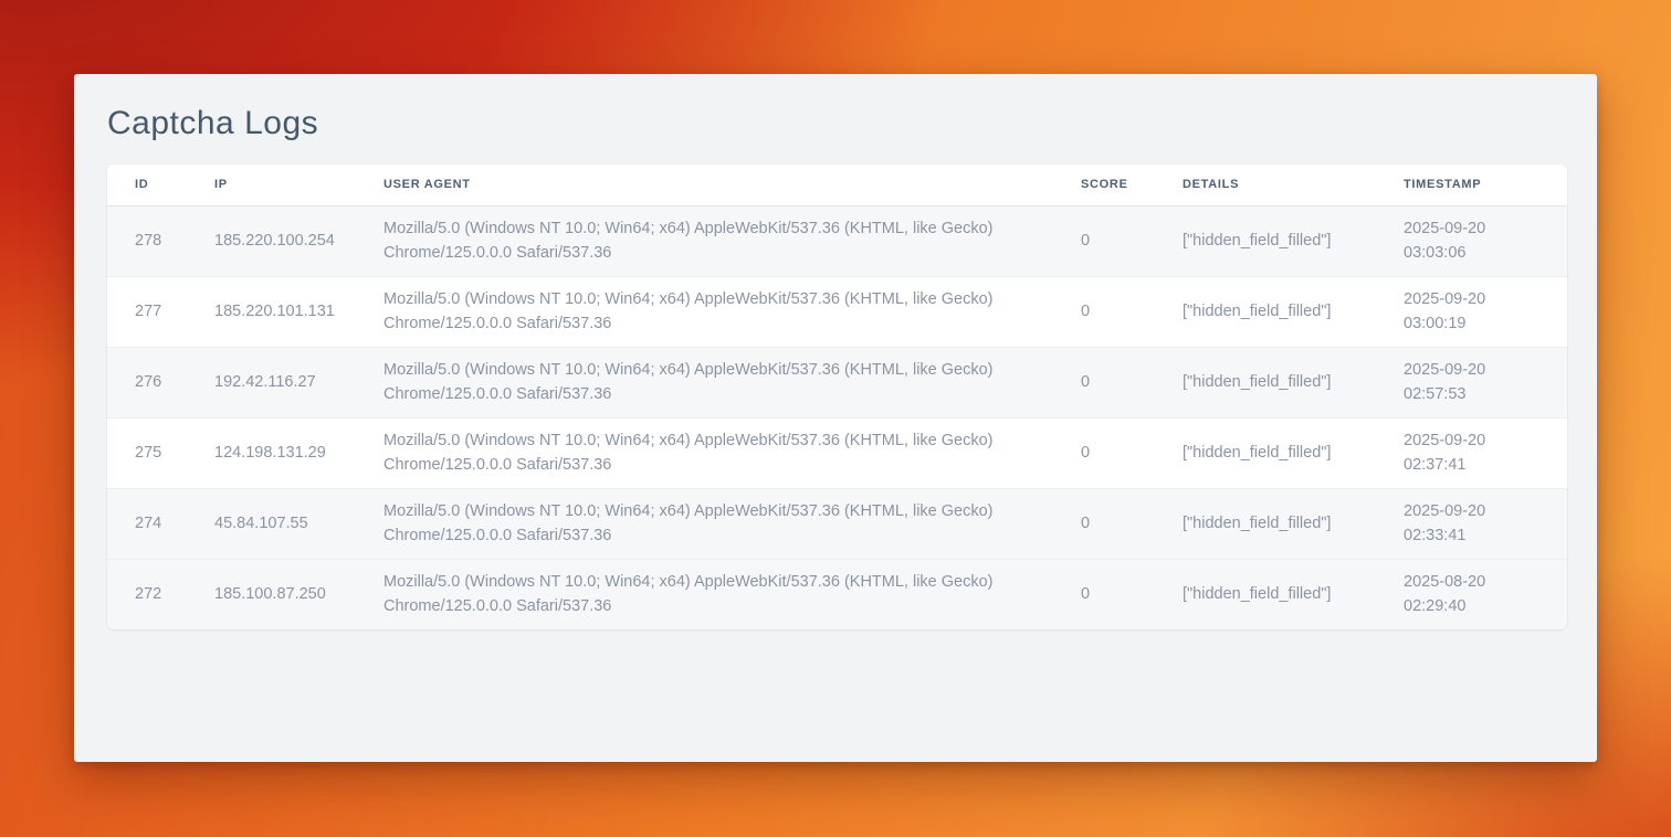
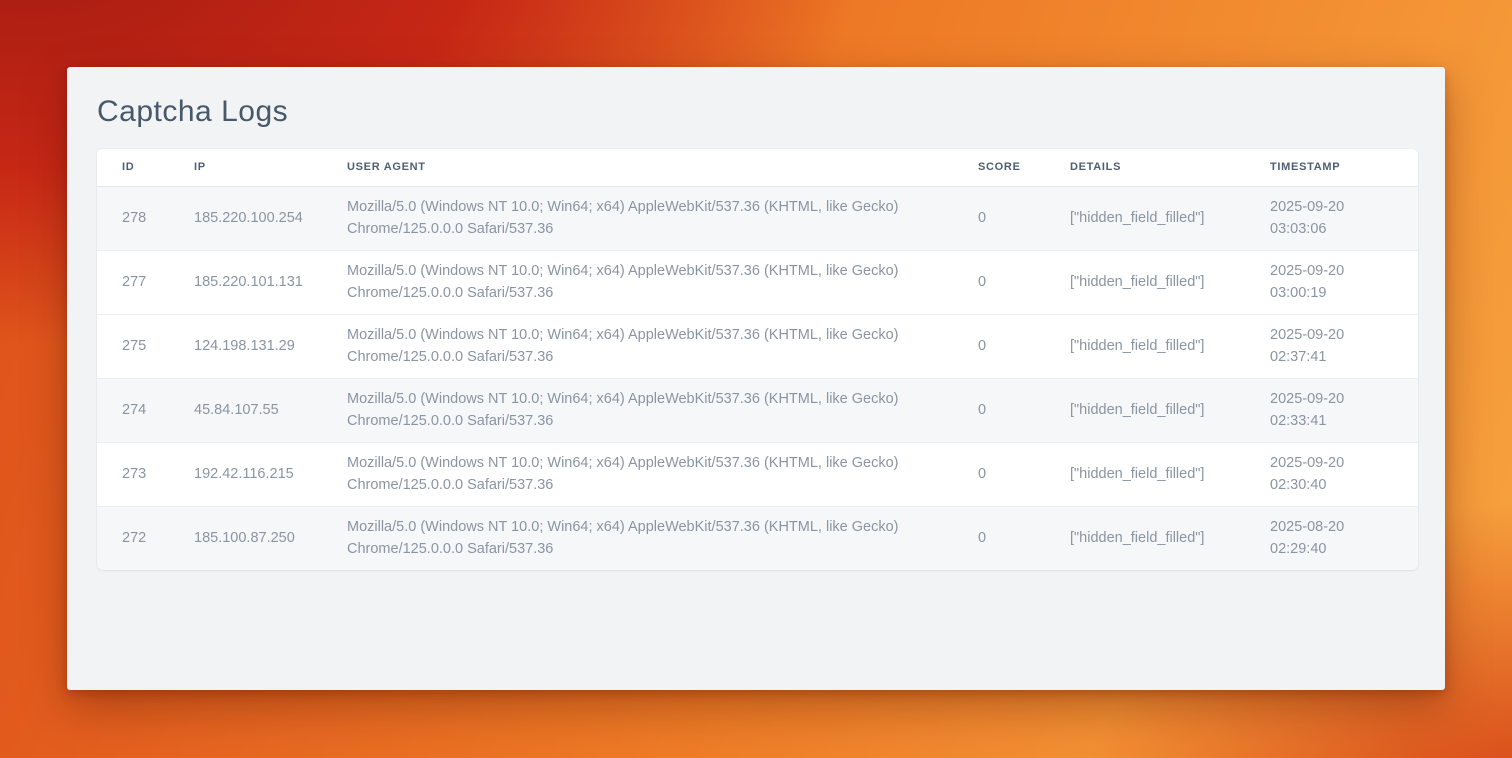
  Captcha Logs
  ID	IP	USER AGENT	SCORE	DETAILS	TIMESTAMP
  278	185.220.100.254	Mozilla/5.0 (Windows NT 10.0; Win64; x64) AppleWebKit/537.36 (KHTML, like Gecko) Chrome/125.0.0.0 Safari/537.36	0	["hidden_field_filled"]	2025-09-20 03:03:06
  277	185.220.101.131	Mozilla/5.0 (Windows NT 10.0; Win64; x64) AppleWebKit/537.36 (KHTML, like Gecko) Chrome/125.0.0.0 Safari/537.36	0	["hidden_field_filled"]	2025-09-20 03:00:19
- 276	192.42.116.27	Mozilla/5.0 (Windows NT 10.0; Win64; x64) AppleWebKit/537.36 (KHTML, like Gecko) Chrome/125.0.0.0 Safari/537.36	0	["hidden_field_filled"]	2025-09-20 02:57:53
  275	124.198.131.29	Mozilla/5.0 (Windows NT 10.0; Win64; x64) AppleWebKit/537.36 (KHTML, like Gecko) Chrome/125.0.0.0 Safari/537.36	0	["hidden_field_filled"]	2025-09-20 02:37:41
  274	45.84.107.55	Mozilla/5.0 (Windows NT 10.0; Win64; x64) AppleWebKit/537.36 (KHTML, like Gecko) Chrome/125.0.0.0 Safari/537.36	0	["hidden_field_filled"]	2025-09-20 02:33:41
+ 273	192.42.116.215	Mozilla/5.0 (Windows NT 10.0; Win64; x64) AppleWebKit/537.36 (KHTML, like Gecko) Chrome/125.0.0.0 Safari/537.36	0	["hidden_field_filled"]	2025-09-20 02:30:40
  272	185.100.87.250	Mozilla/5.0 (Windows NT 10.0; Win64; x64) AppleWebKit/537.36 (KHTML, like Gecko) Chrome/125.0.0.0 Safari/537.36	0	["hidden_field_filled"]	2025-08-20 02:29:40
